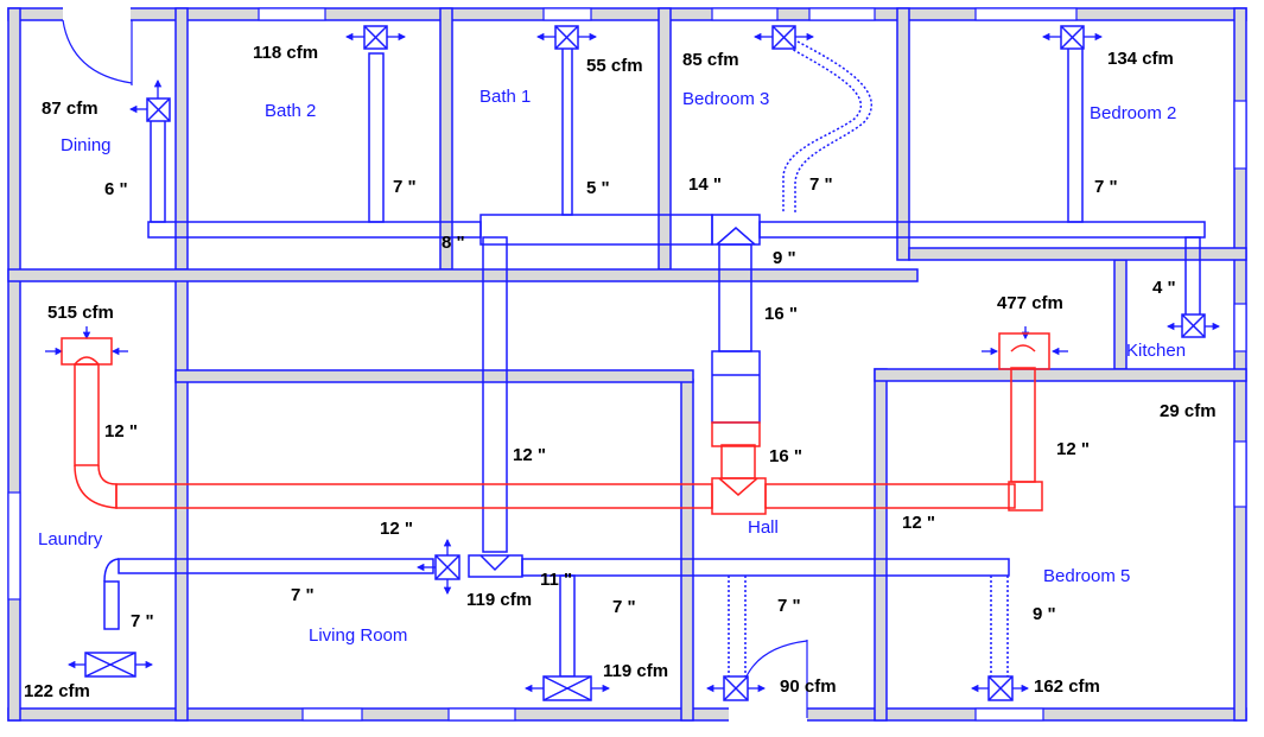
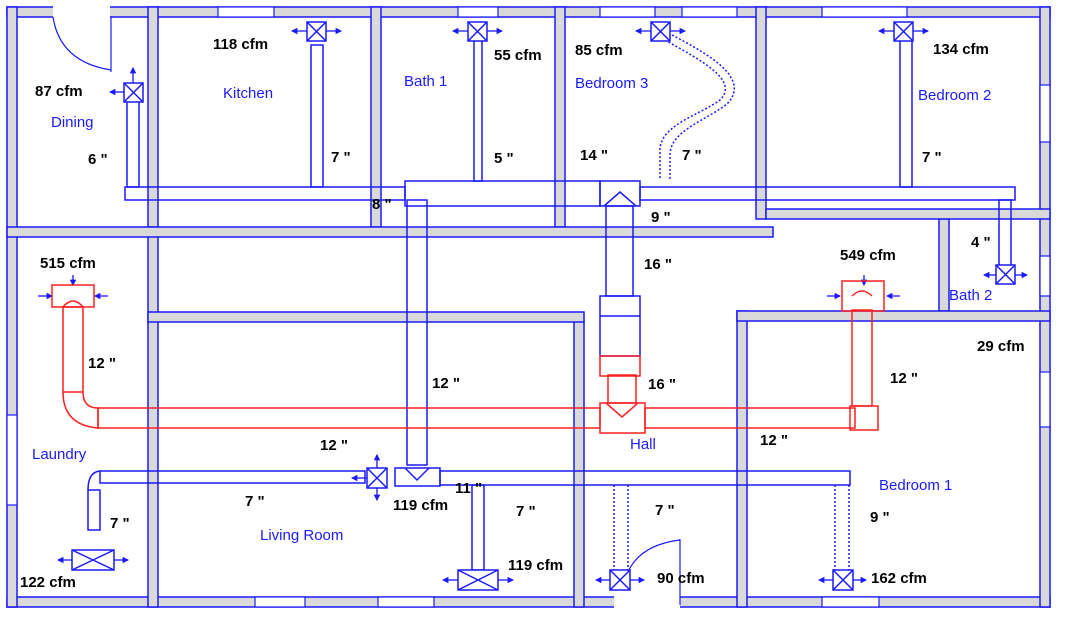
  Dining
- Bath 2
+ Kitchen
  Bath 1
  Bedroom 3
  Bedroom 2
- Kitchen
+ Bath 2
  Laundry
  Living Room
  Hall
- Bedroom 5
+ Bedroom 1
  87 cfm
  118 cfm
  55 cfm
  85 cfm
  134 cfm
  29 cfm
  122 cfm
  119 cfm
  119 cfm
  90 cfm
  162 cfm
  515 cfm
- 477 cfm
+ 549 cfm
  6 "
  7 "
  5 "
  14 "
  7 "
  7 "
  8 "
  9 "
  4 "
  16 "
  16 "
  12 "
  12 "
  12 "
  12 "
  12 "
  7 "
  7 "
  11 "
  7 "
  7 "
  9 "
